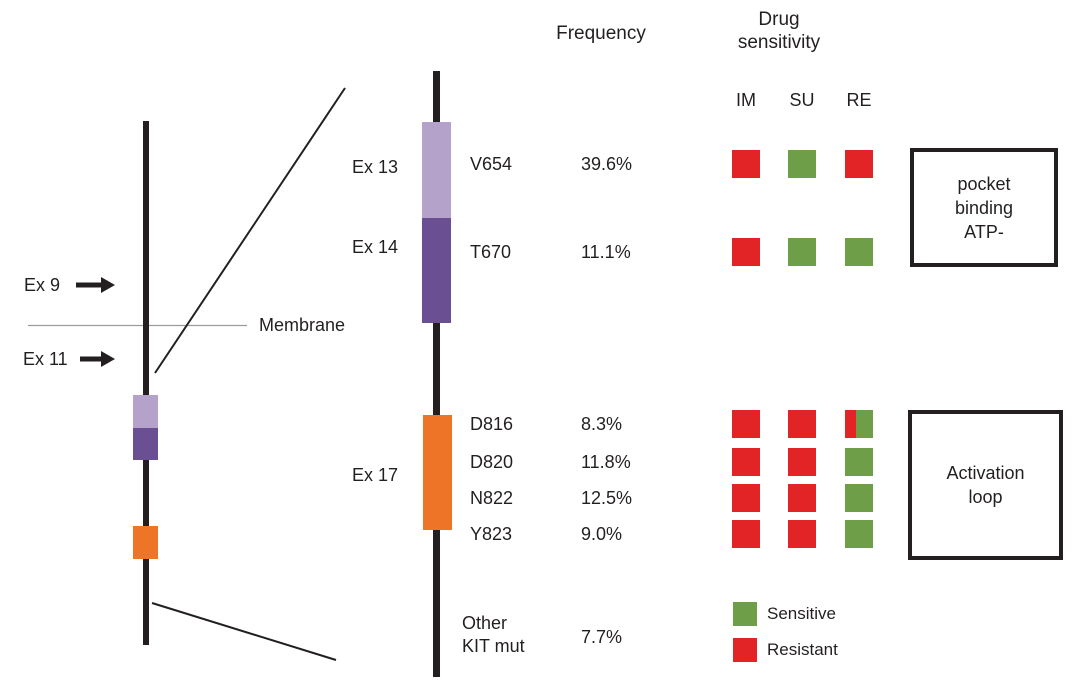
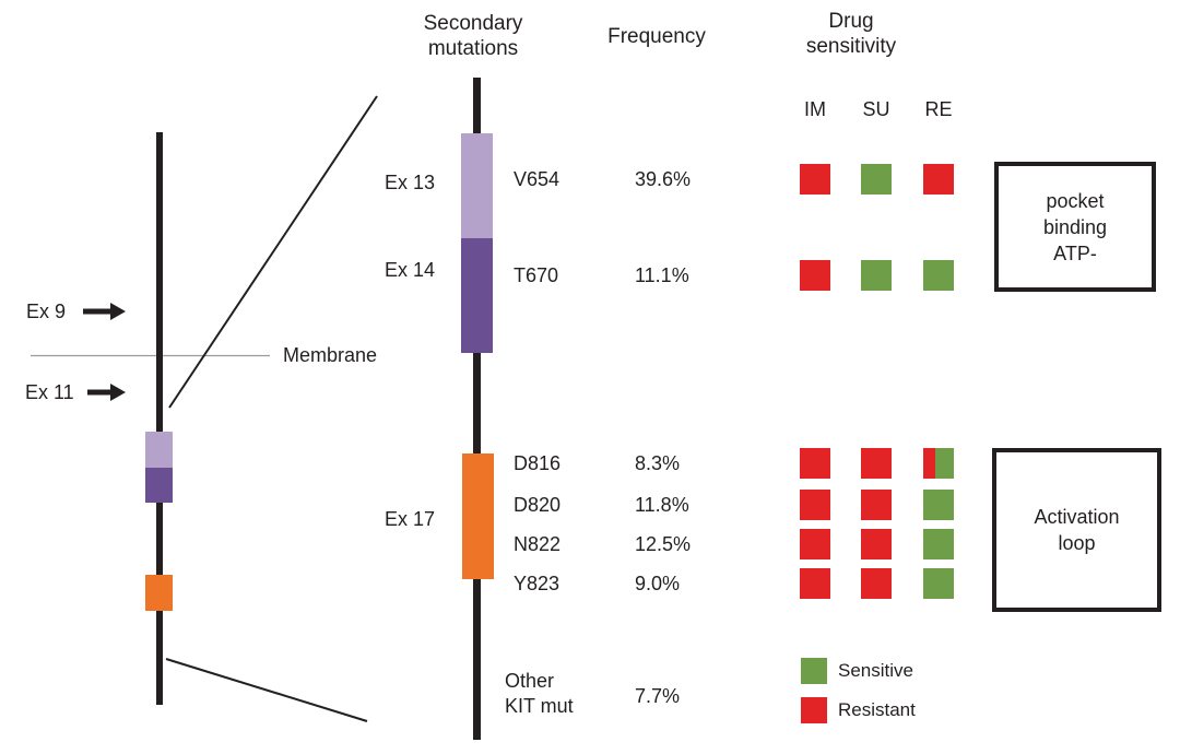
+ Secondary
+ mutations
  Frequency
  Drug
  sensitivity
  IM
  SU
  RE
  Ex 9
  Ex 11
  Membrane
  Ex 13
  Ex 14
  Ex 17
  V654
  39.6%
  T670
  11.1%
  D816
  8.3%
  D820
  11.8%
  N822
  12.5%
  Y823
  9.0%
  Other
  KIT mut
  7.7%
  pocket
  binding
  ATP-
  Activation
  loop
  Sensitive
  Resistant
